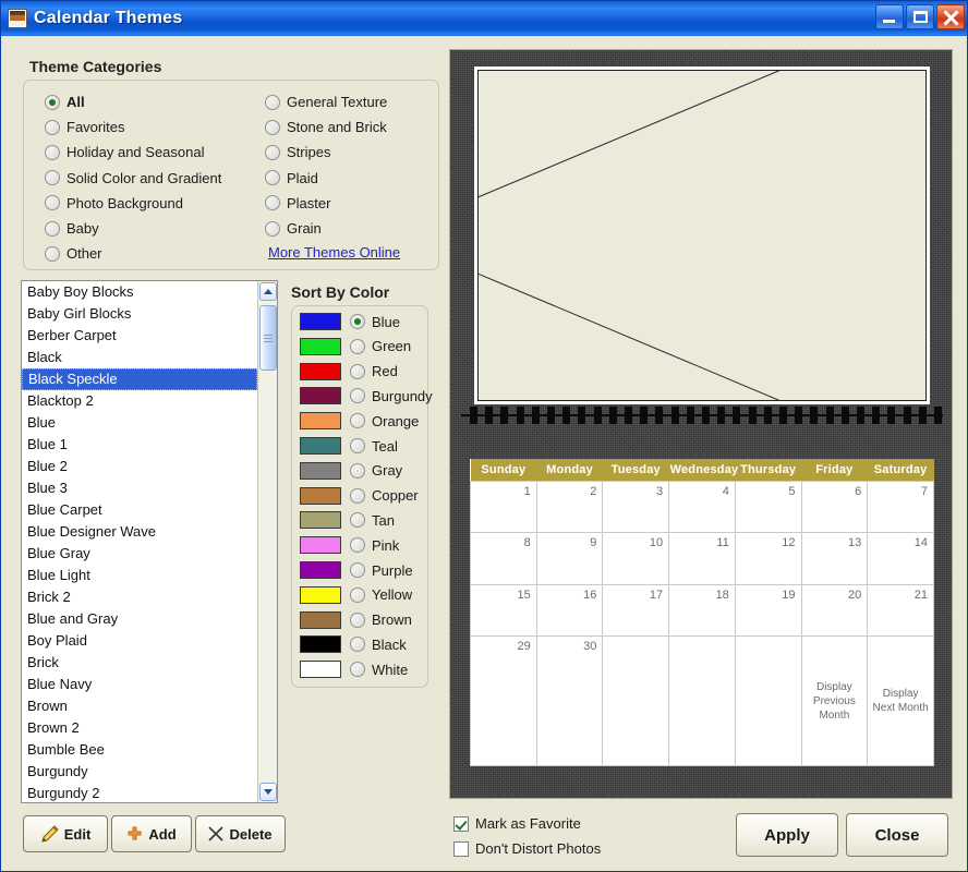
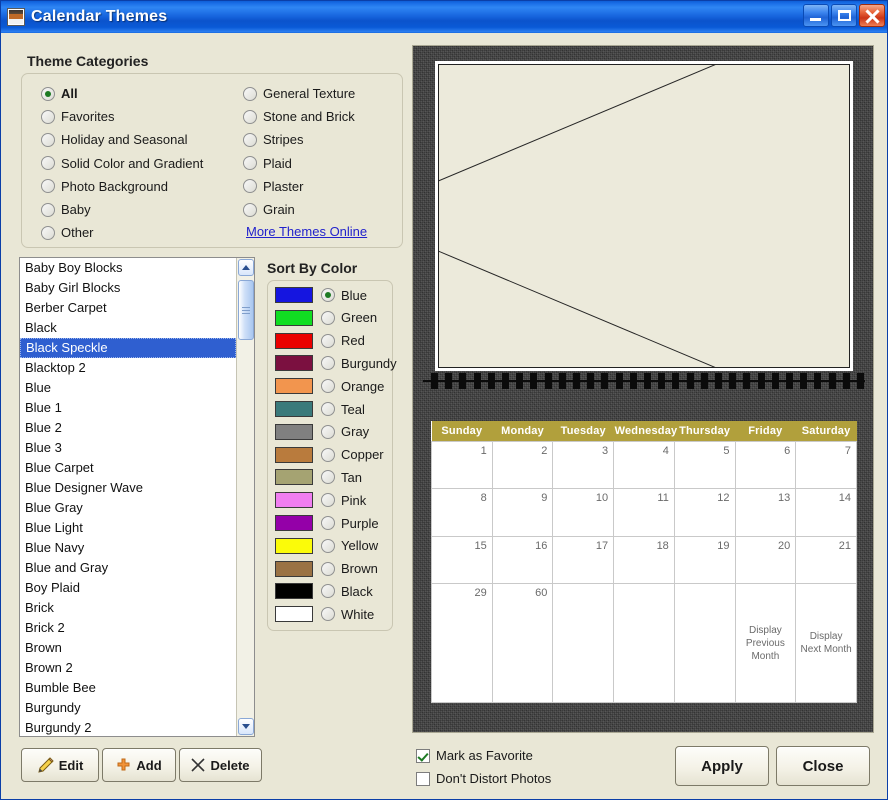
  Calendar Themes
  Theme Categories
  All
  Favorites
  Holiday and Seasonal
  Solid Color and Gradient
  Photo Background
  Baby
  Other
  General Texture
  Stone and Brick
  Stripes
  Plaid
  Plaster
  Grain
  More Themes Online
  Baby Boy Blocks
  Baby Girl Blocks
  Berber Carpet
  Black
  Black Speckle
  Blacktop 2
  Blue
  Blue 1
  Blue 2
  Blue 3
  Blue Carpet
  Blue Designer Wave
  Blue Gray
  Blue Light
- Brick 2
+ Blue Navy
  Blue and Gray
  Boy Plaid
  Brick
- Blue Navy
+ Brick 2
  Brown
  Brown 2
  Bumble Bee
  Burgundy
  Burgundy 2
  Sort By Color
  Blue
  Green
  Red
  Burgundy
  Orange
  Teal
  Gray
  Copper
  Tan
  Pink
  Purple
  Yellow
  Brown
  Black
  White
  Edit
  Add
  Delete
  Sunday	Monday	Tuesday	Wednesday	Thursday	Friday	Saturday
  1	2	3	4	5	6	7
  8	9	10	11	12	13	14
  15	16	17	18	19	20	21
- 29	30				Display Previous Month	Display Next Month
+ 29	60				Display Previous Month	Display Next Month
  Mark as Favorite
  Don't Distort Photos
  Apply
  Close
